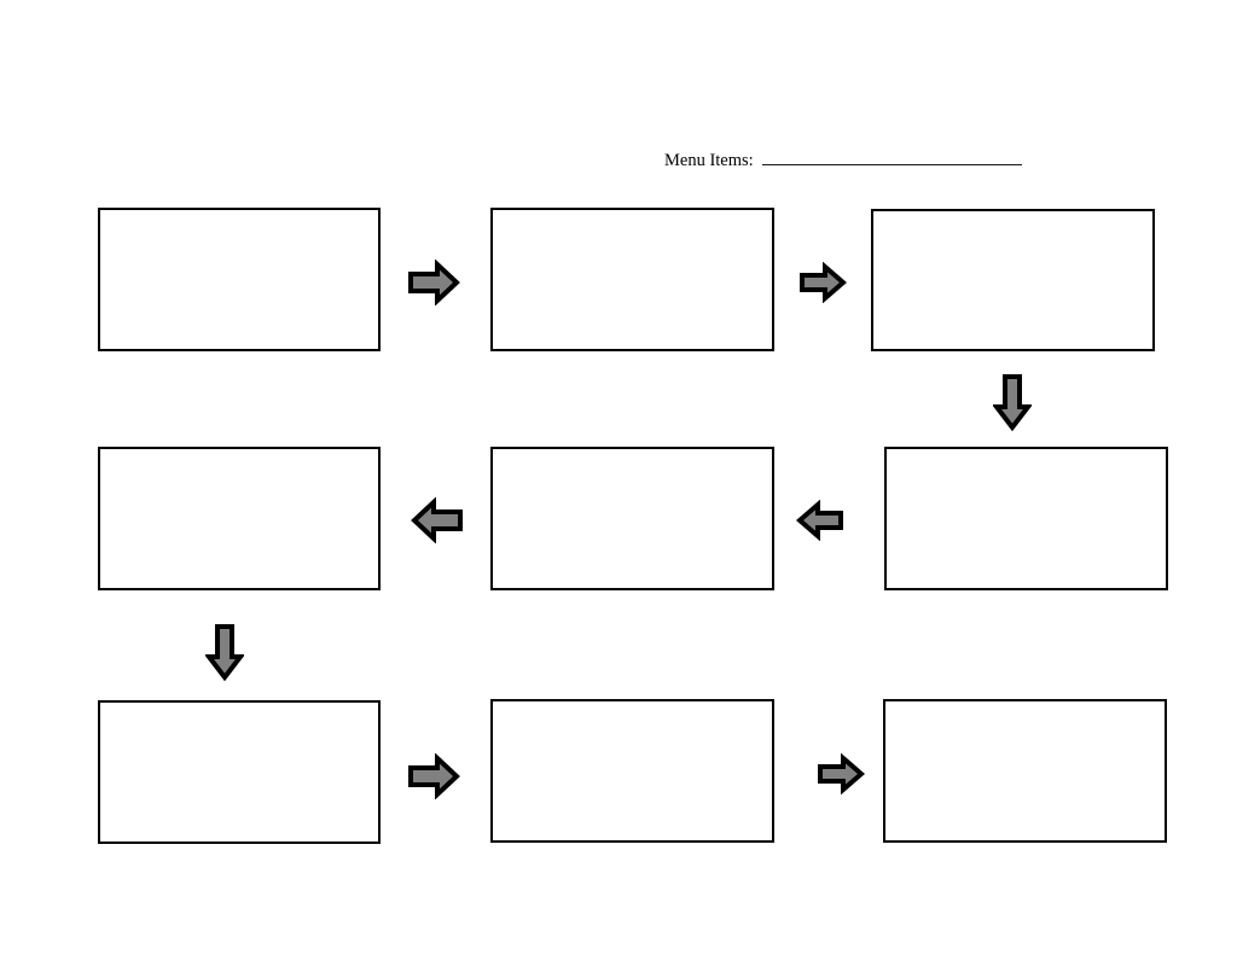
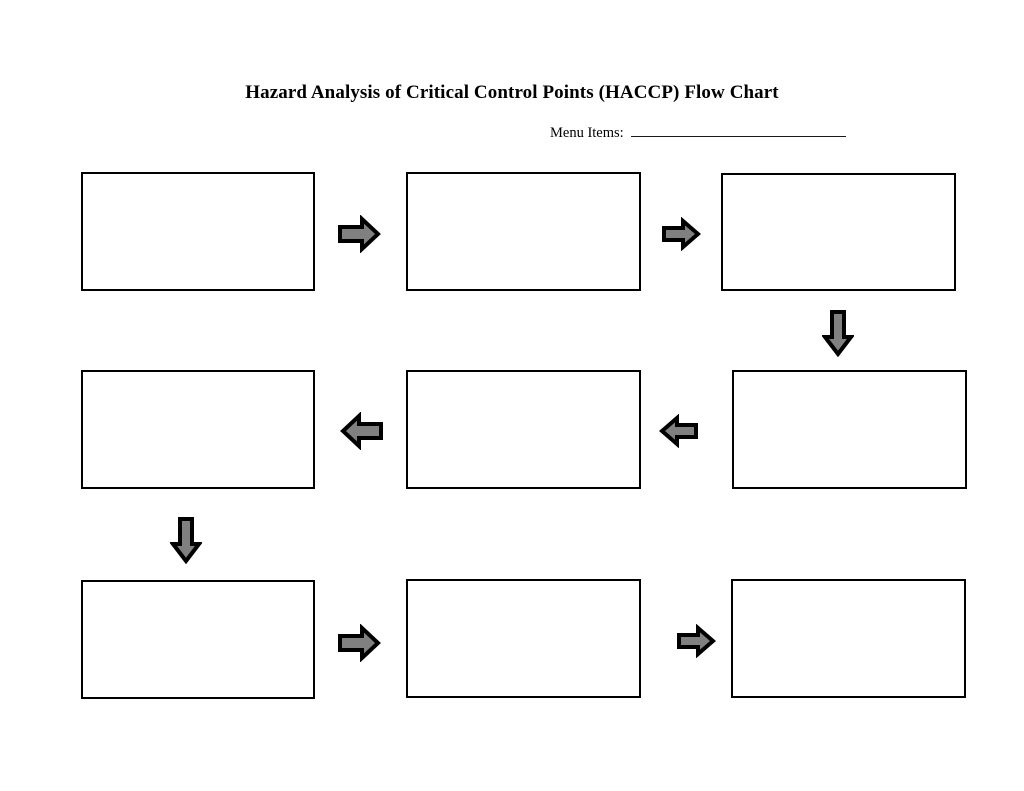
+ Hazard Analysis of Critical Control Points (HACCP) Flow Chart
  Menu Items:
